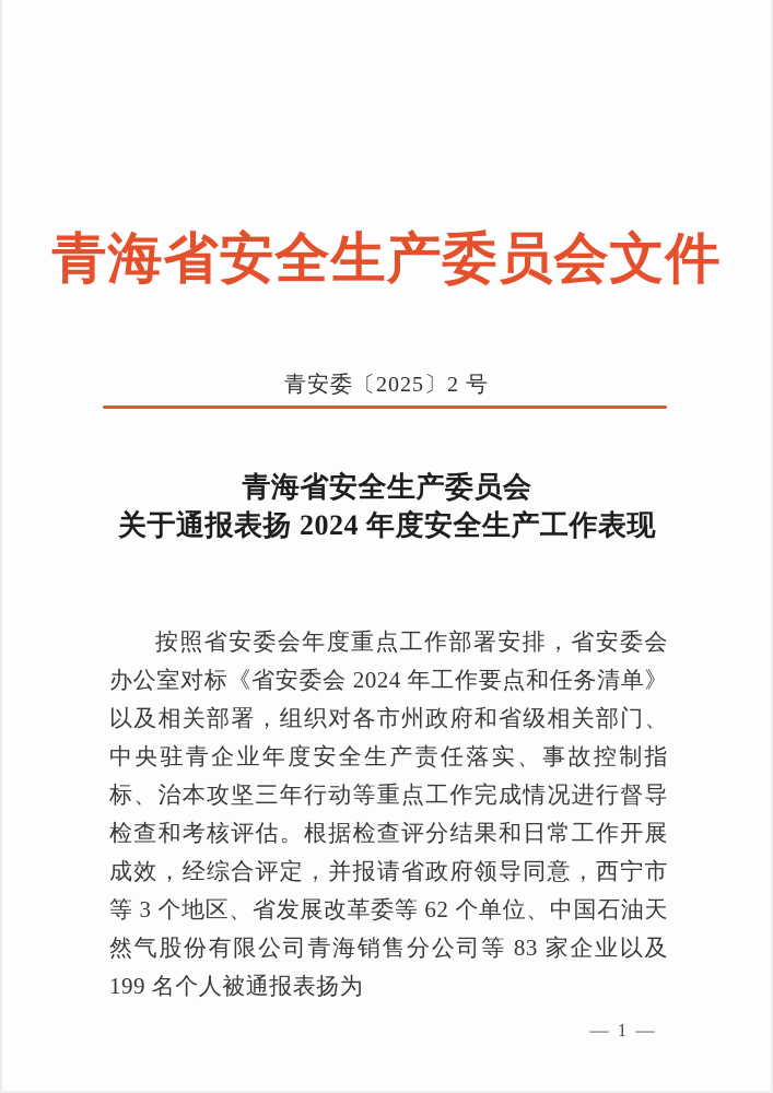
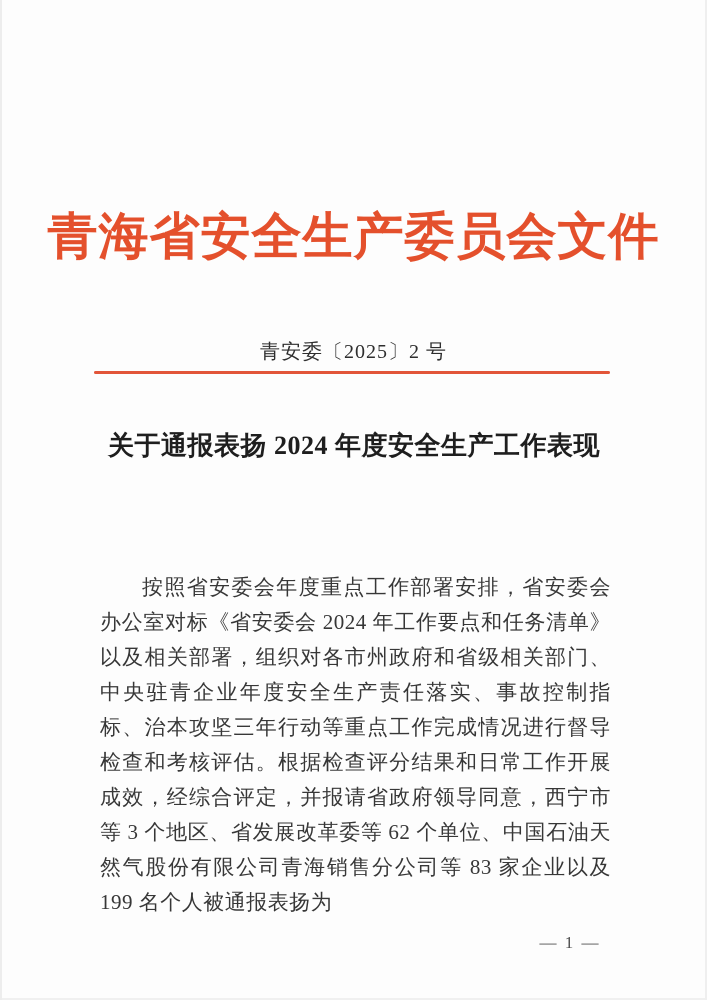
  青海省安全生产委员会文件
  青安委〔2025〕2 号
- 青海省安全生产委员会
  关于通报表扬 2024 年度安全生产工作表现
  按照省安委会年度重点工作部署安排，省安委会办公室对标《省安委会 2024 年工作要点和任务清单》以及相关部署，组织对各市州政府和省级相关部门、中央驻青企业年度安全生产责任落实、事故控制指标、治本攻坚三年行动等重点工作完成情况进行督导检查和考核评估。根据检查评分结果和日常工作开展成效，经综合评定，并报请省政府领导同意，西宁市等 3 个地区、省发展改革委等 62 个单位、中国石油天然气股份有限公司青海销售分公司等 83 家企业以及 199 名个人被通报表扬为
  — 1 —
